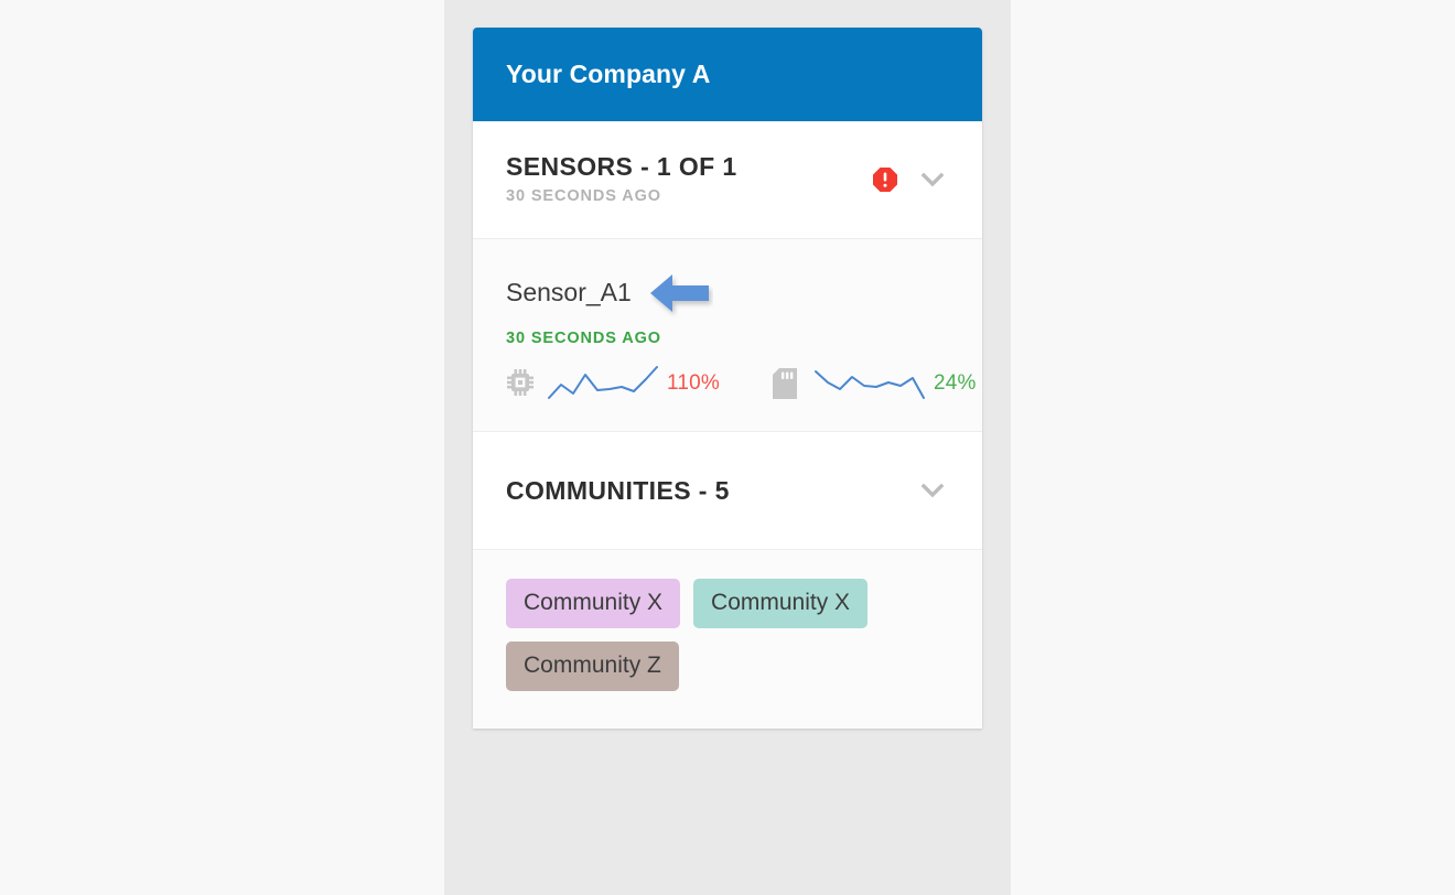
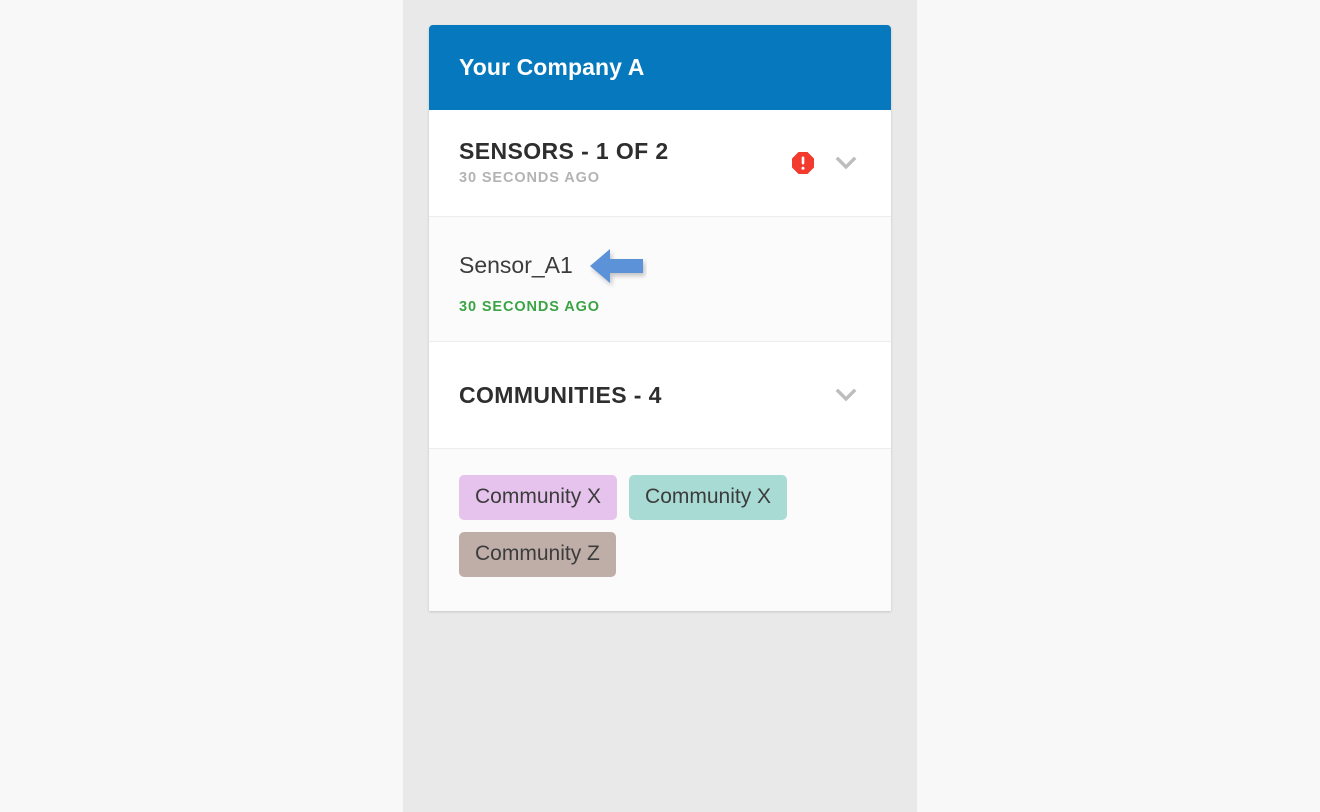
  Your Company A
- SENSORS - 1 OF 1
+ SENSORS - 1 OF 2
  30 SECONDS AGO
  Sensor_A1
  30 SECONDS AGO
- 110%
- 24%
- COMMUNITIES - 5
+ COMMUNITIES - 4
  Community X
  Community X
  Community Z
